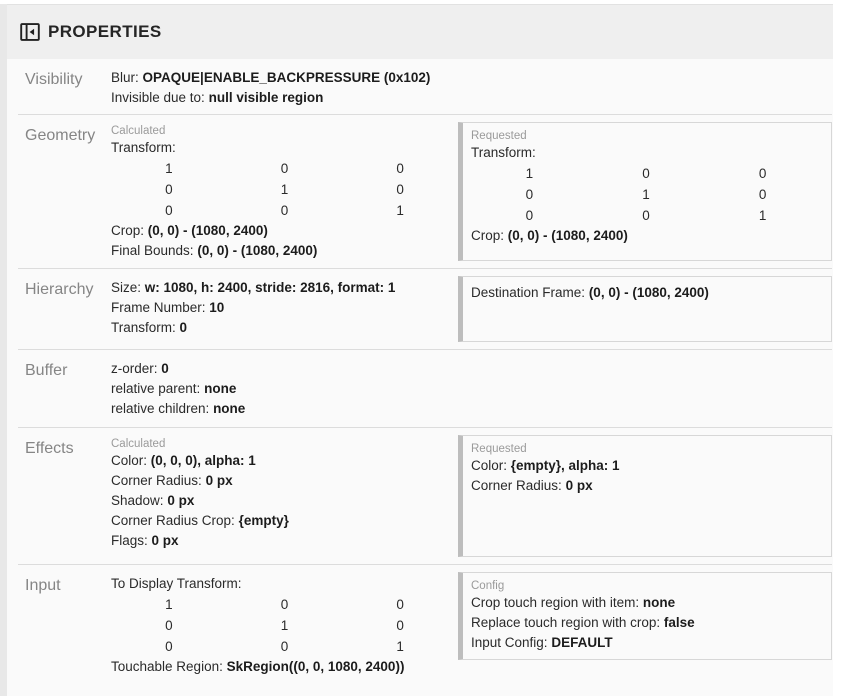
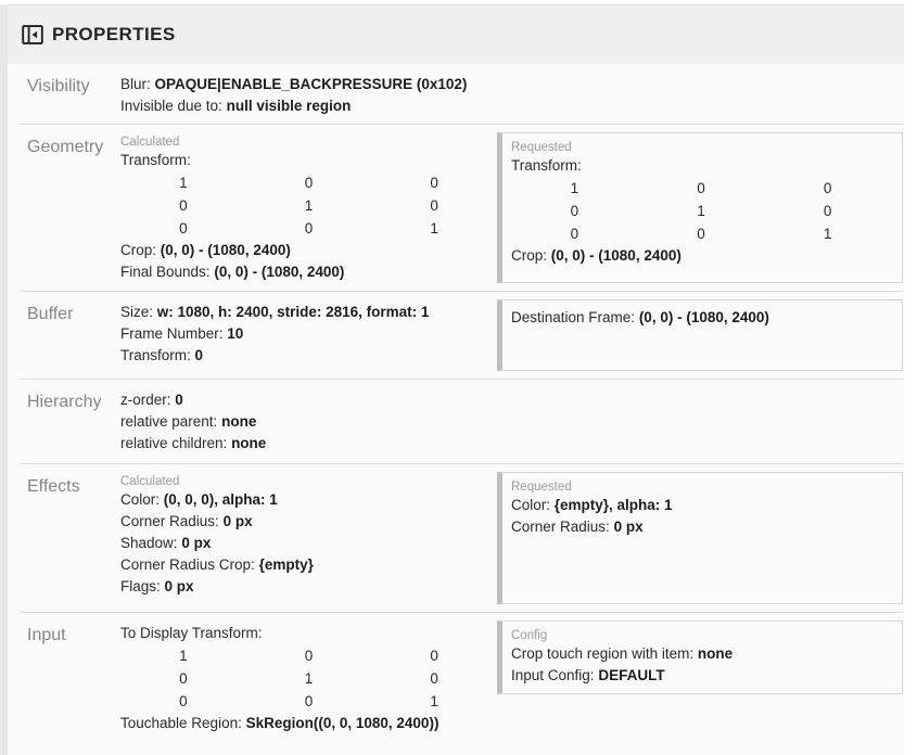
  PROPERTIES
  Visibility
  Blur: OPAQUE|ENABLE_BACKPRESSURE (0x102)
  Invisible due to: null visible region
  Geometry
  Calculated
  Transform:
  1
  0
  0
  0
  1
  0
  0
  0
  1
  Crop: (0, 0) - (1080, 2400)
  Final Bounds: (0, 0) - (1080, 2400)
  Requested
  Transform:
  1
  0
  0
  0
  1
  0
  0
  0
  1
  Crop: (0, 0) - (1080, 2400)
- Hierarchy
+ Buffer
  Size: w: 1080, h: 2400, stride: 2816, format: 1
  Frame Number: 10
  Transform: 0
  Destination Frame: (0, 0) - (1080, 2400)
- Buffer
+ Hierarchy
  z-order: 0
  relative parent: none
  relative children: none
  Effects
  Calculated
  Color: (0, 0, 0), alpha: 1
  Corner Radius: 0 px
  Shadow: 0 px
  Corner Radius Crop: {empty}
  Flags: 0 px
  Requested
  Color: {empty}, alpha: 1
  Corner Radius: 0 px
  Input
  To Display Transform:
  1
  0
  0
  0
  1
  0
  0
  0
  1
  Touchable Region: SkRegion((0, 0, 1080, 2400))
  Config
  Crop touch region with item: none
- Replace touch region with crop: false
  Input Config: DEFAULT
